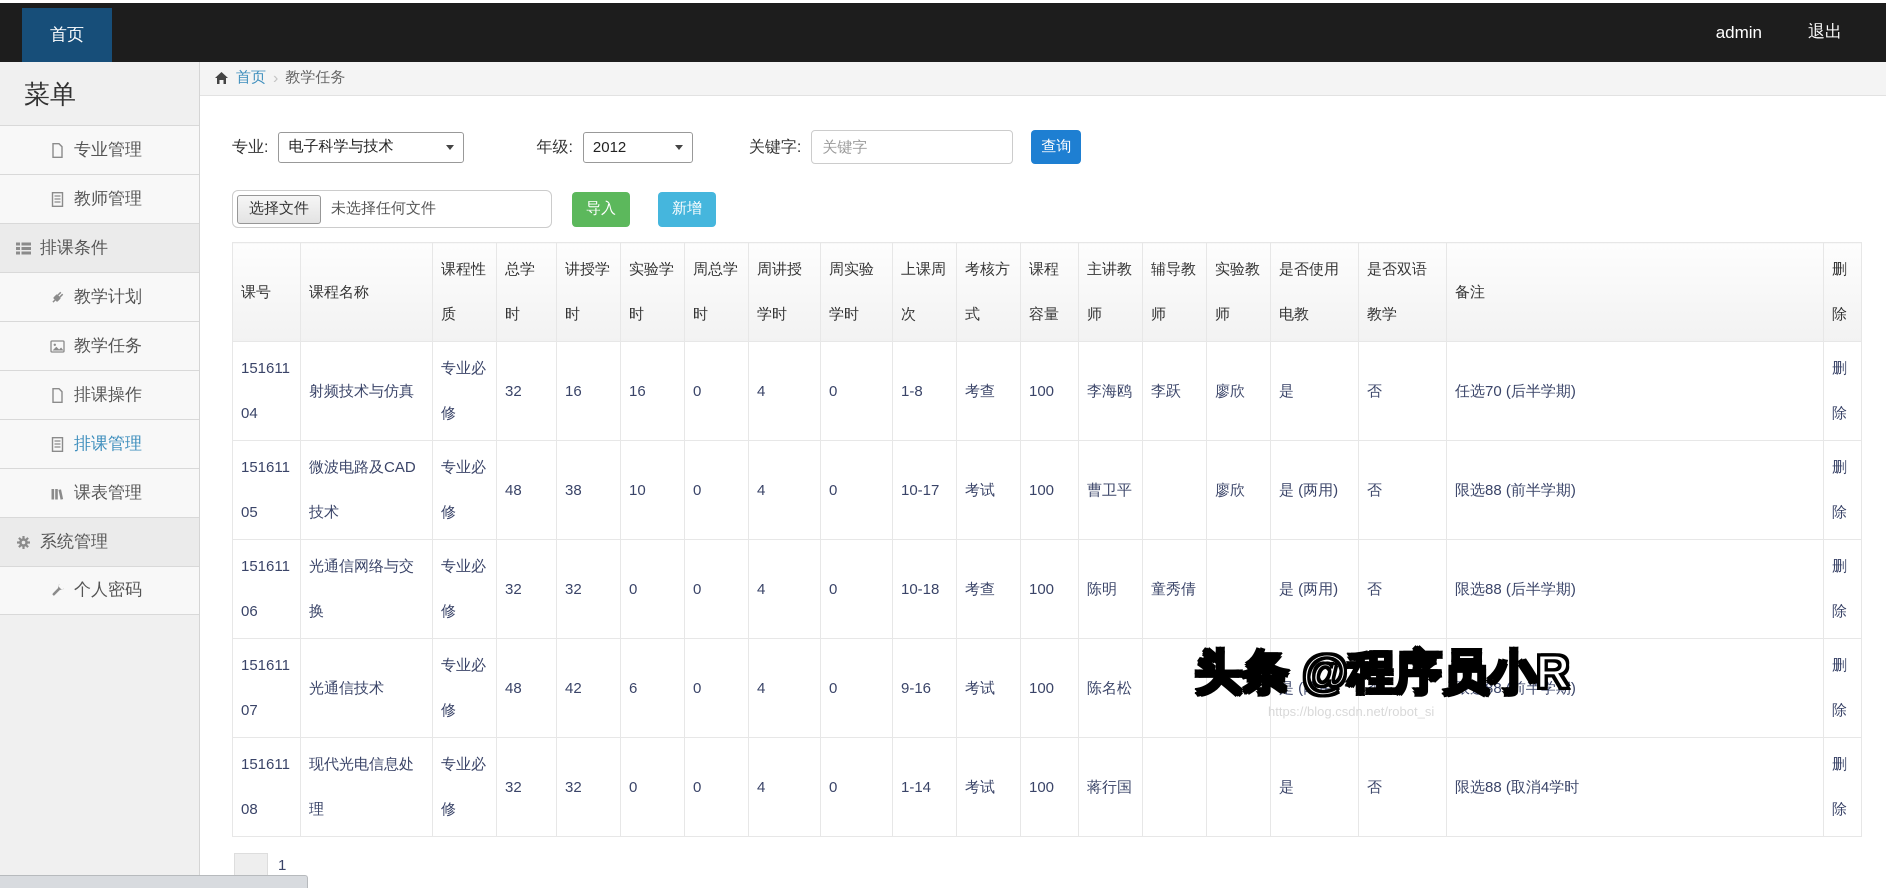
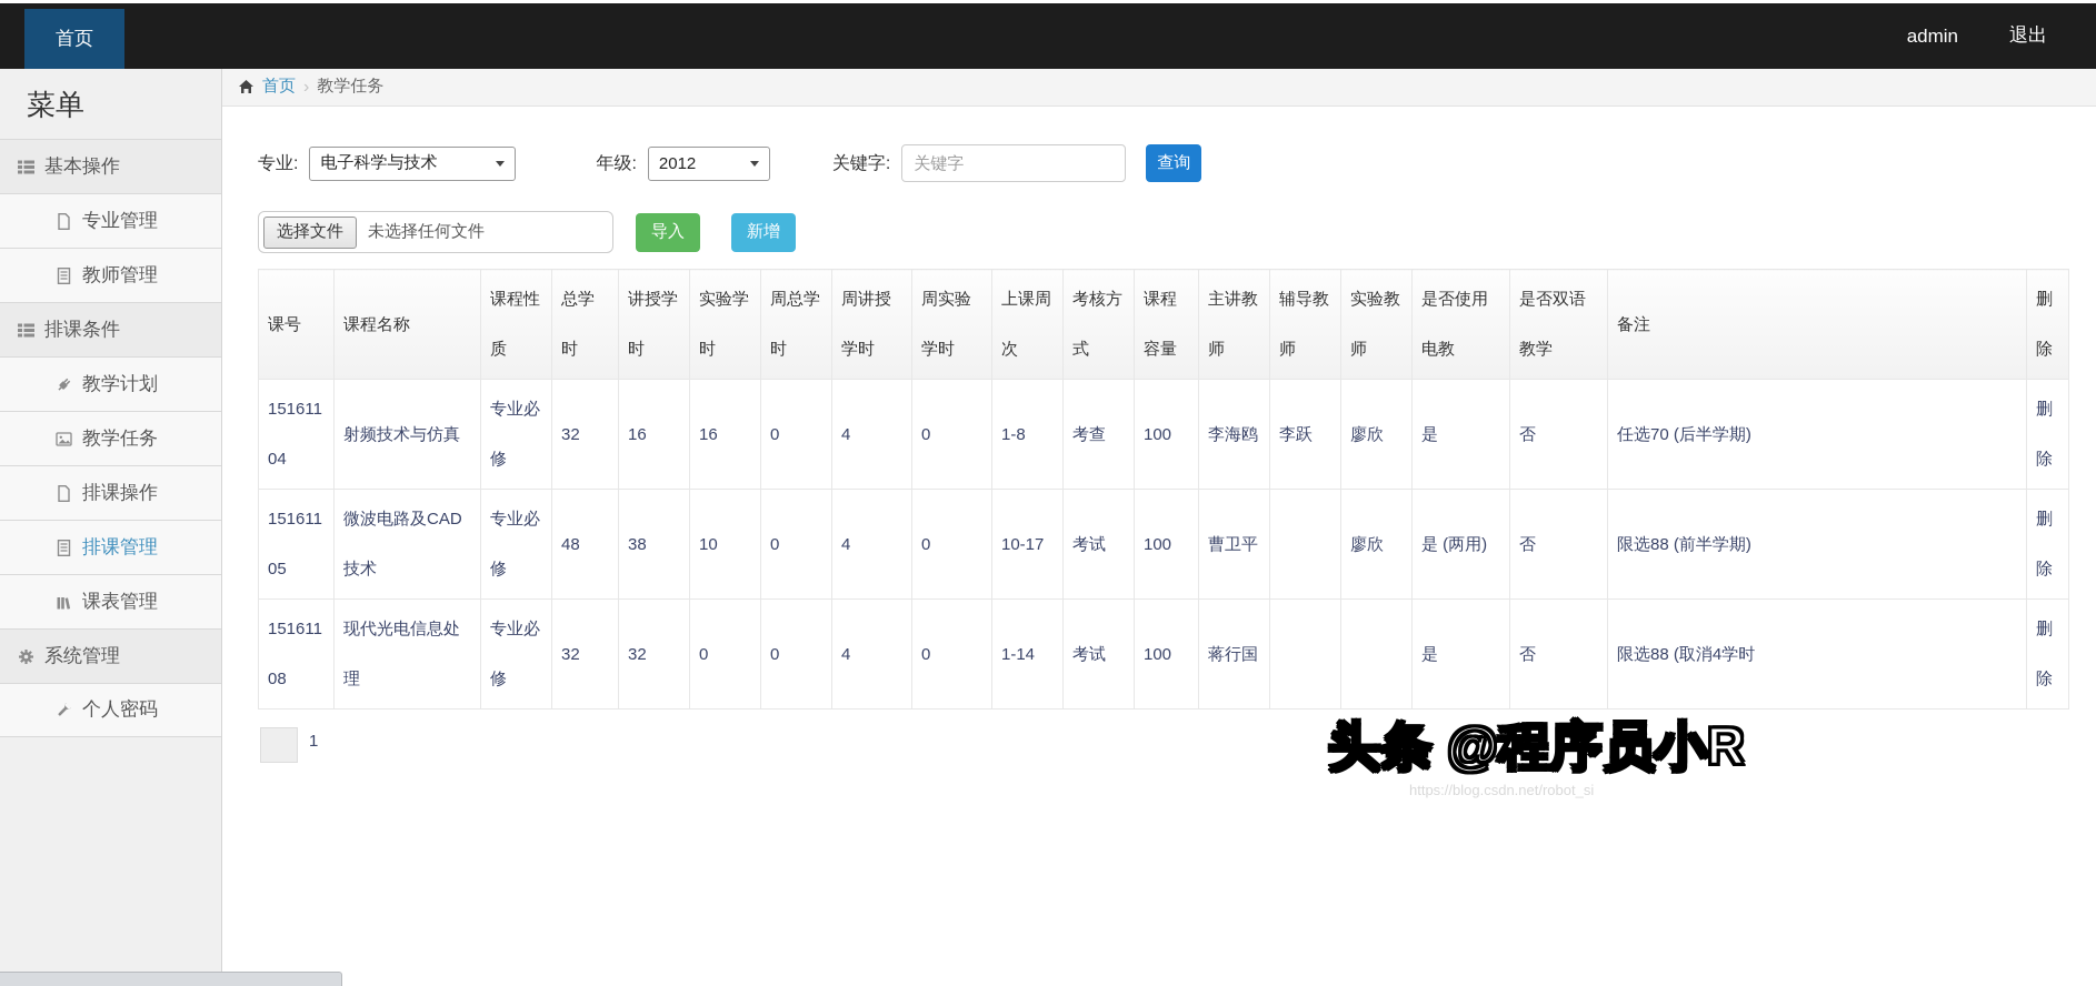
  首页
  admin
  退出
  菜单
+ 基本操作
  专业管理
  教师管理
  排课条件
  教学计划
  教学任务
  排课操作
  排课管理
  课表管理
  系统管理
  个人密码
  首页
  ›
  教学任务
  专业:
  电子科学与技术
  年级:
  2012
  关键字:
  关键字
  查询
  选择文件
  未选择任何文件
  导入
  新增
  课号	课程名称	课程性质	总学时	讲授学时	实验学时	周总学时	周讲授学时	周实验学时	上课周次	考核方式	课程容量	主讲教师	辅导教师	实验教师	是否使用电教	是否双语教学	备注	删除
  15161104	射频技术与仿真	专业必修	32	16	16	0	4	0	1-8	考查	100	李海鸥	李跃	廖欣	是	否	任选70 (后半学期)	删除
  15161105	微波电路及CAD技术	专业必修	48	38	10	0	4	0	10-17	考试	100	曹卫平		廖欣	是 (两用)	否	限选88 (前半学期)	删除
- 15161106	光通信网络与交换	专业必修	32	32	0	0	4	0	10-18	考查	100	陈明	童秀倩		是 (两用)	否	限选88 (后半学期)	删除
- 15161107	光通信技术	专业必修	48	42	6	0	4	0	9-16	考试	100	陈名松			是 (两用)	否	限选88 (前半学期)	删除
  15161108	现代光电信息处理	专业必修	32	32	0	0	4	0	1-14	考试	100	蒋行国			是	否	限选88 (取消4学时	删除
  1
  头条 @程序员小R
  https://blog.csdn.net/robot_si
